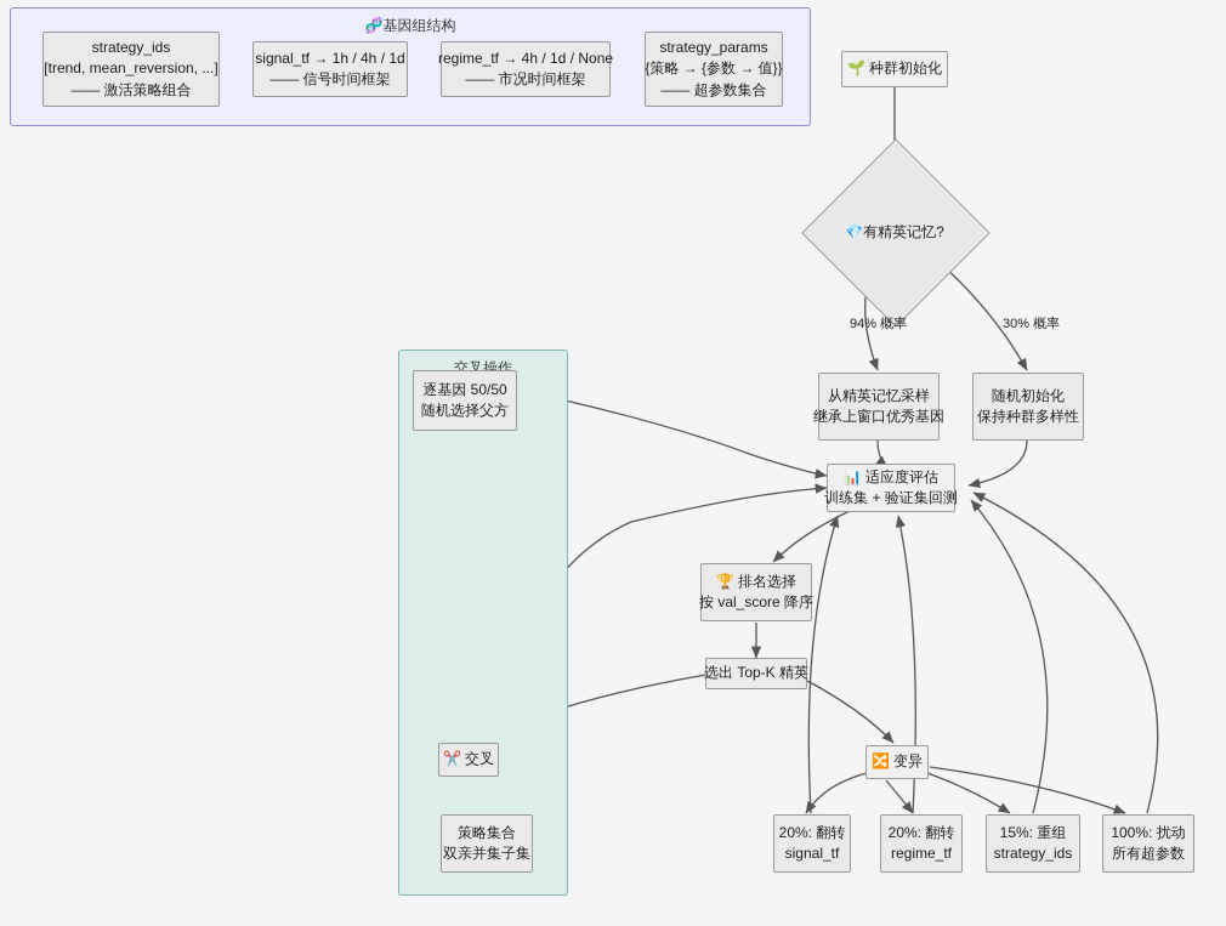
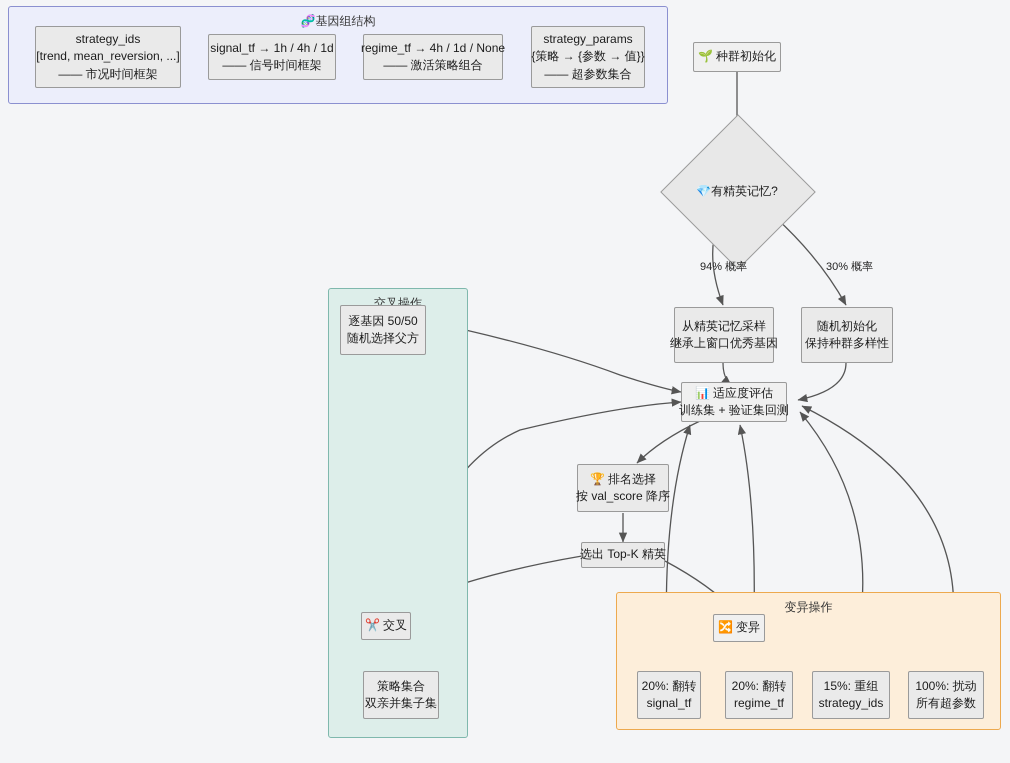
  🧬基因组结构
  strategy_ids
  [trend, mean_reversion, ...]
- —— 激活策略组合
+ —— 市况时间框架
  signal_tf → 1h / 4h / 1d
  —— 信号时间框架
  regime_tf → 4h / 1d / None
- —— 市况时间框架
+ —— 激活策略组合
  strategy_params
  {策略 → {参数 → 值}}
  —— 超参数集合
  交叉操作
+ 变异操作
  🌱
  种群初始化
  💎
  有精英记忆?
  94% 概率
  30% 概率
  从精英记忆采样
  继承上窗口优秀基因
  随机初始化
  保持种群多样性
  📊
  适应度评估
  训练集 + 验证集回测
  🏆
  排名选择
  按 val_score 降序
  选出 Top-K 精英
  逐基因 50/50
  随机选择父方
  ✂️
  交叉
  策略集合
  双亲并集子集
  🔀
  变异
  20%: 翻转
  signal_tf
  20%: 翻转
  regime_tf
  15%: 重组
  strategy_ids
  100%: 扰动
  所有超参数
